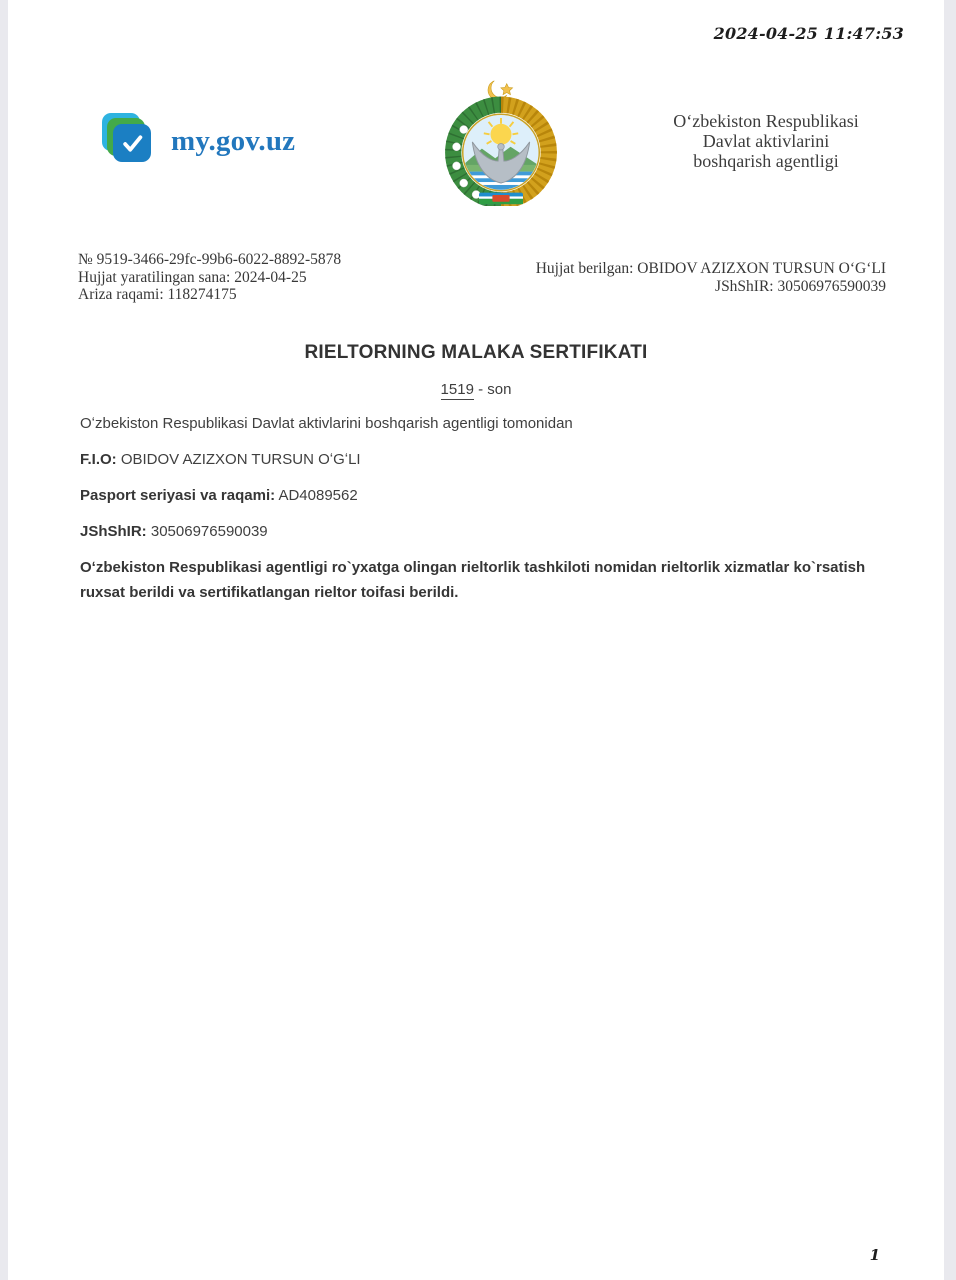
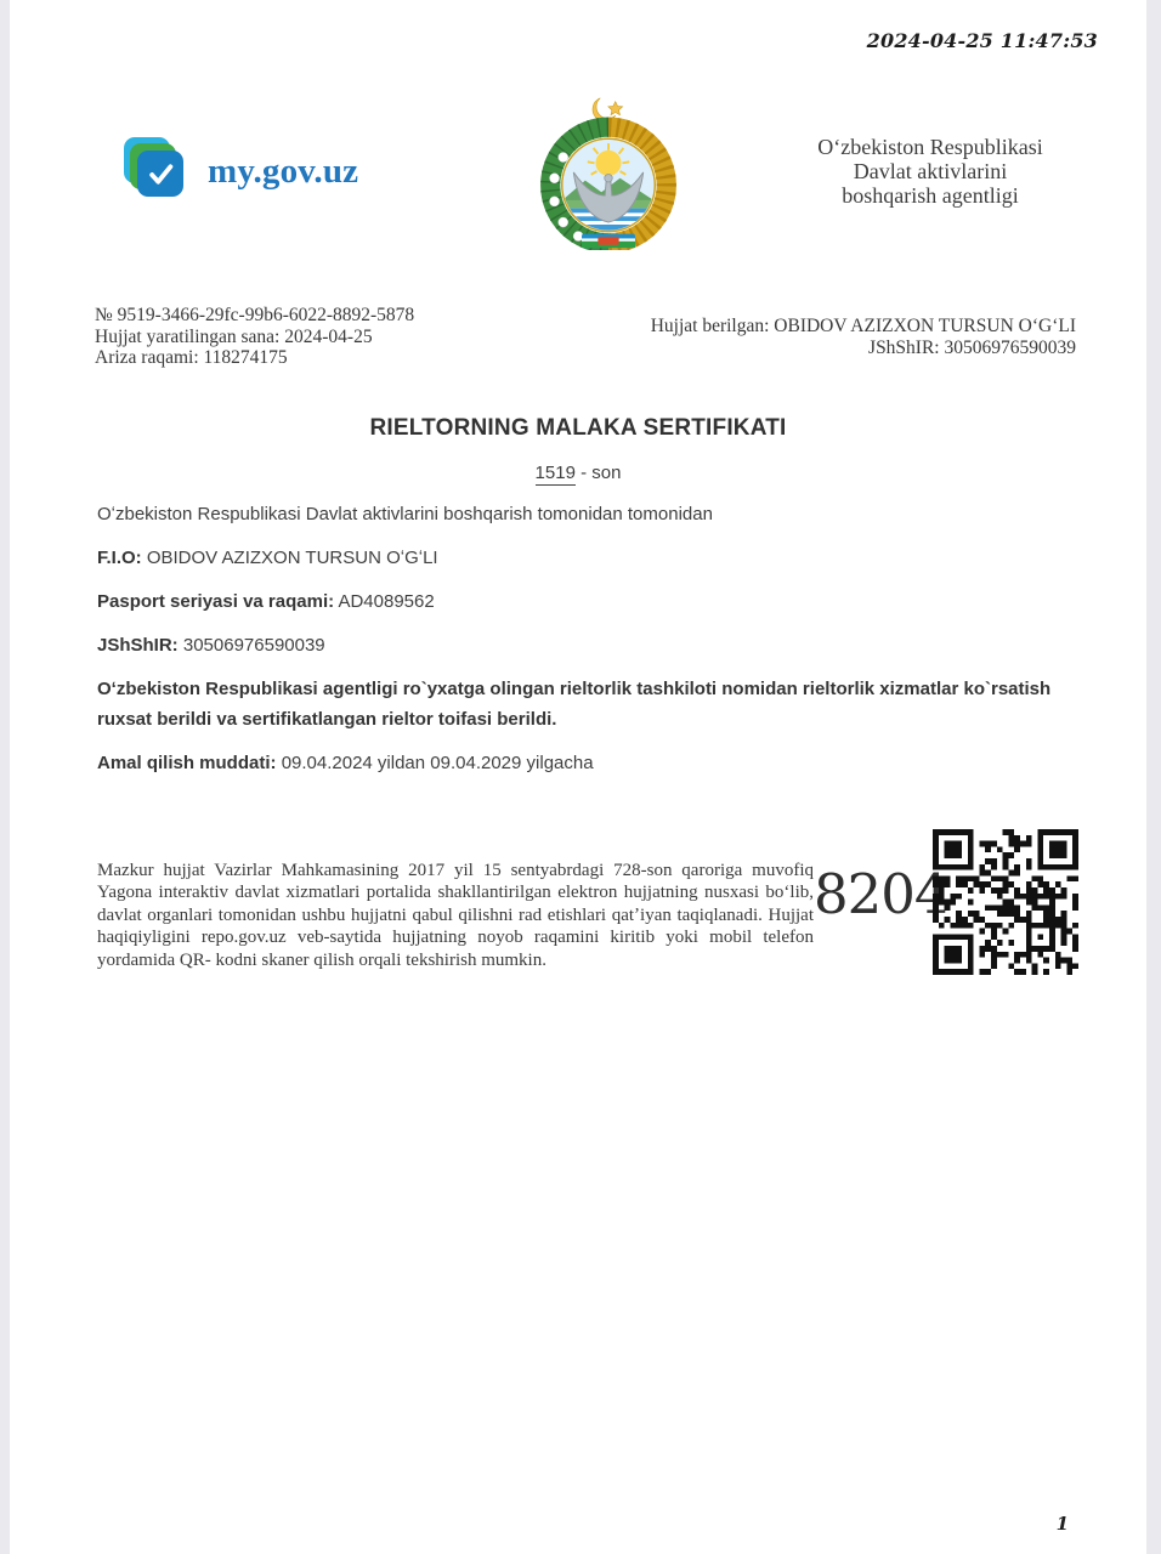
  2024-04-25 11:47:53
  my.gov.uz
  Oʻzbekiston Respublikasi
  Davlat aktivlarini
  boshqarish agentligi
  № 9519-3466-29fc-99b6-6022-8892-5878
  Hujjat yaratilingan sana: 2024-04-25
  Ariza raqami: 118274175
  Hujjat berilgan: OBIDOV AZIZXON TURSUN OʻGʻLI
  JShShIR: 30506976590039
  RIELTORNING MALAKA SERTIFIKATI
  1519 - son
- Oʻzbekiston Respublikasi Davlat aktivlarini boshqarish agentligi tomonidan
+ Oʻzbekiston Respublikasi Davlat aktivlarini boshqarish tomonidan tomonidan
  F.I.O: OBIDOV AZIZXON TURSUN OʻGʻLI
  Pasport seriyasi va raqami: AD4089562
  JShShIR: 30506976590039
  Oʻzbekiston Respublikasi agentligi ro`yxatga olingan rieltorlik tashkiloti nomidan rieltorlik xizmatlar ko`rsatish ruxsat berildi va sertifikatlangan rieltor toifasi berildi.
+ Amal qilish muddati: 09.04.2024 yildan 09.04.2029 yilgacha
+ Mazkur hujjat Vazirlar Mahkamasining 2017 yil 15 sentyabrdagi 728-son qaroriga muvofiq Yagona interaktiv davlat xizmatlari portalida shakllantirilgan elektron hujjatning nusxasi boʻlib, davlat organlari tomonidan ushbu hujjatni qabul qilishni rad etishlari qatʼiyan taqiqlanadi. Hujjat haqiqiyligini repo.gov.uz veb-saytida hujjatning noyob raqamini kiritib yoki mobil telefon yordamida QR- kodni skaner qilish orqali tekshirish mumkin.
+ 8204
  1
